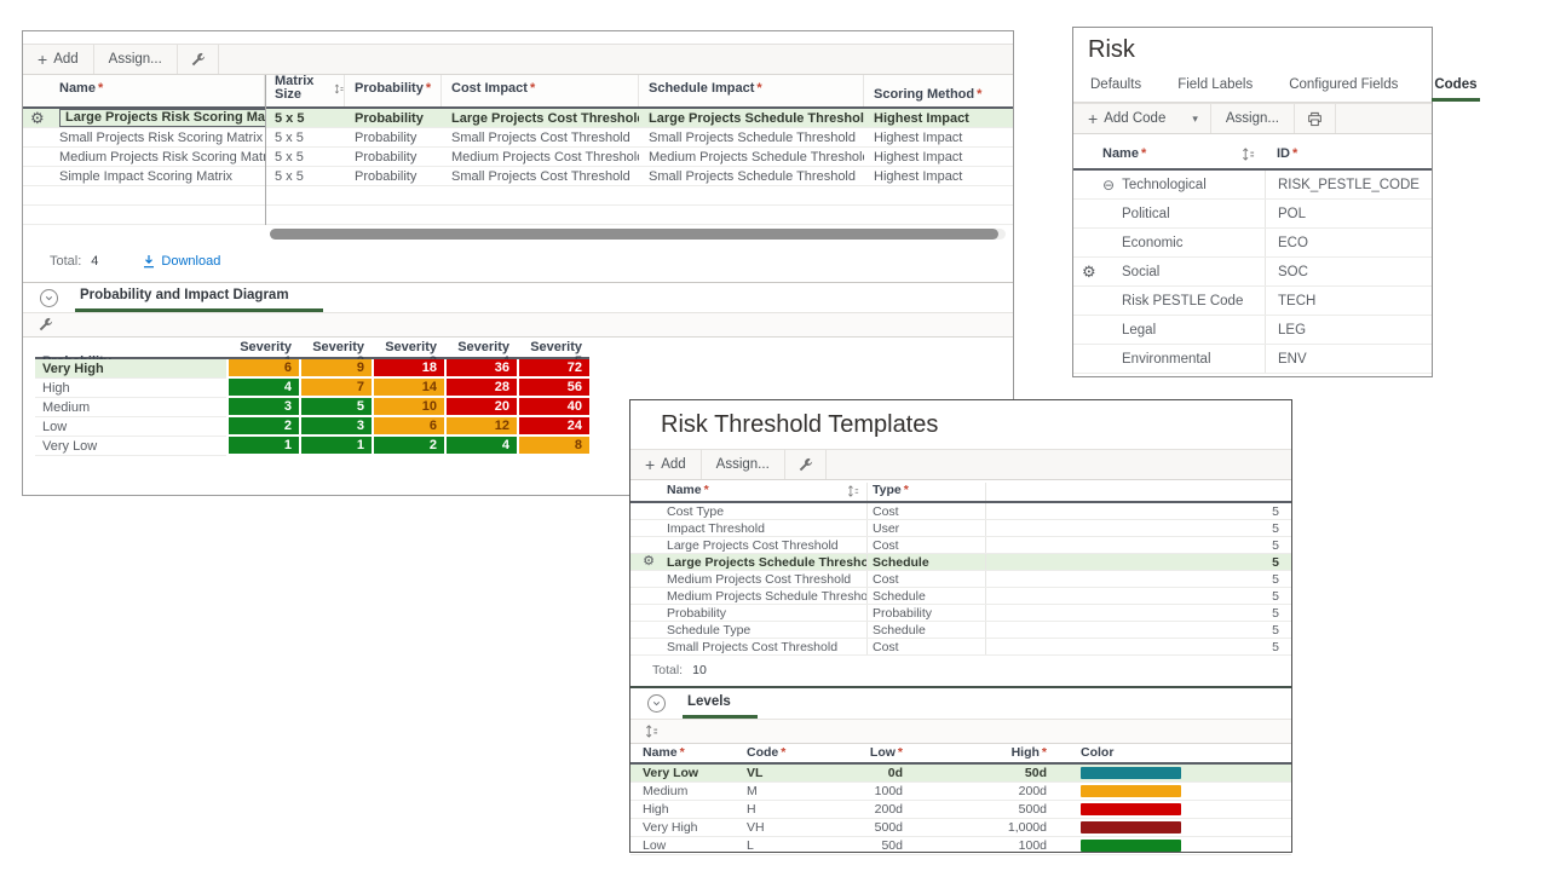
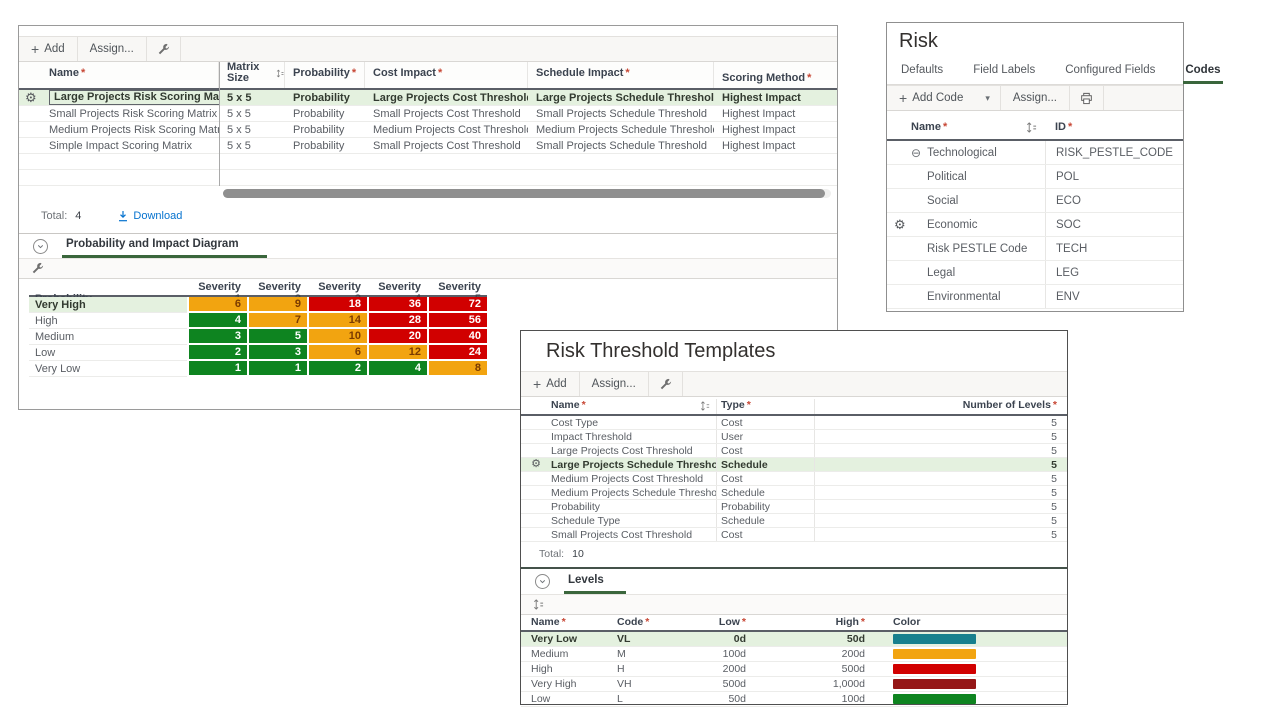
  +
  Add
  Assign...
  Name
  *
  Matrix Size
  Probability
  *
  Cost Impact
  *
  Schedule Impact
  *
  Scoring Method *
  ⚙
  Large Projects Risk Scoring Ma
  5 x 5
  Probability
  Large Projects Cost Threshol
  Large Projects Schedule Threshol
  Highest Impact
  Small Projects Risk Scoring Matrix
  5 x 5
  Probability
  Small Projects Cost Threshold
  Small Projects Schedule Threshold
  Highest Impact
  Medium Projects Risk Scoring Matr
  5 x 5
  Probability
  Medium Projects Cost Threshol
  Medium Projects Schedule Threshol
  Highest Impact
  Simple Impact Scoring Matrix
  5 x 5
  Probability
  Small Projects Cost Threshold
  Small Projects Schedule Threshold
  Highest Impact
  Total:
  4
  Download
  Probability and Impact Diagram
  Severity
  Severity
  Severity
  Severity
  Severity
  Very High
  6
  9
  18
  36
  72
  High
  4
  7
  14
  28
  56
  Medium
  3
  5
  10
  20
  40
  Low
  2
  3
  6
  12
  24
  Very Low
  1
  1
  2
  4
  8
  Risk
  Defaults
  Field Labels
  Configured Fields
  Codes
  +
  Add Code
  ▾
  Assign...
  Name *
  ID *
  ⊖
  Technological
  RISK_PESTLE_CODE
  Political
  POL
- Economic
+ Social
  ECO
  ⚙
- Social
+ Economic
  SOC
  Risk PESTLE Code
  TECH
  Legal
  LEG
  Environmental
  ENV
  Risk Threshold Templates
  +
  Add
  Assign...
  Name *
  Type *
+ Number of Levels *
  Cost Type
  Cost
  5
  Impact Threshold
  User
  5
  Large Projects Cost Threshold
  Cost
  5
  ⚙
  Large Projects Schedule Thresho
  Schedule
  5
  Medium Projects Cost Threshold
  Cost
  5
  Medium Projects Schedule Thresho
  Schedule
  5
  Probability
  Probability
  5
  Schedule Type
  Schedule
  5
  Small Projects Cost Threshold
  Cost
  5
  Total:
  10
  Levels
  Name *
  Code *
  Low *
  High *
  Color
  Very Low
  VL
  0d
  50d
  Medium
  M
  100d
  200d
  High
  H
  200d
  500d
  Very High
  VH
  500d
  1,000d
  Low
  L
  50d
  100d
